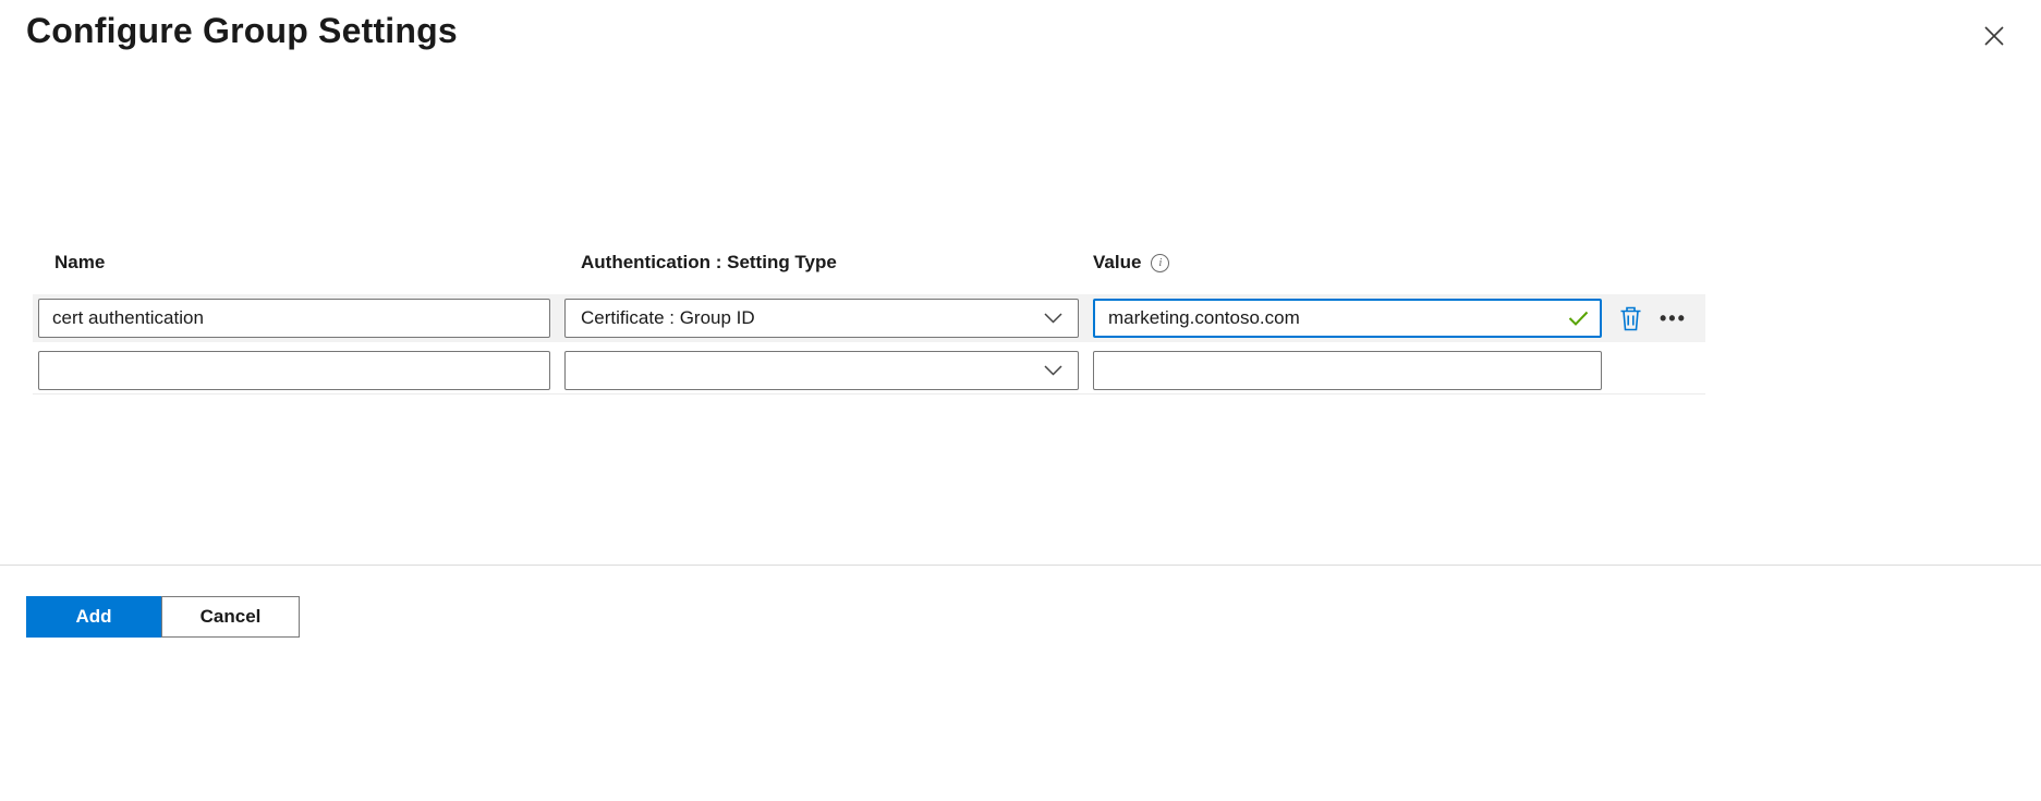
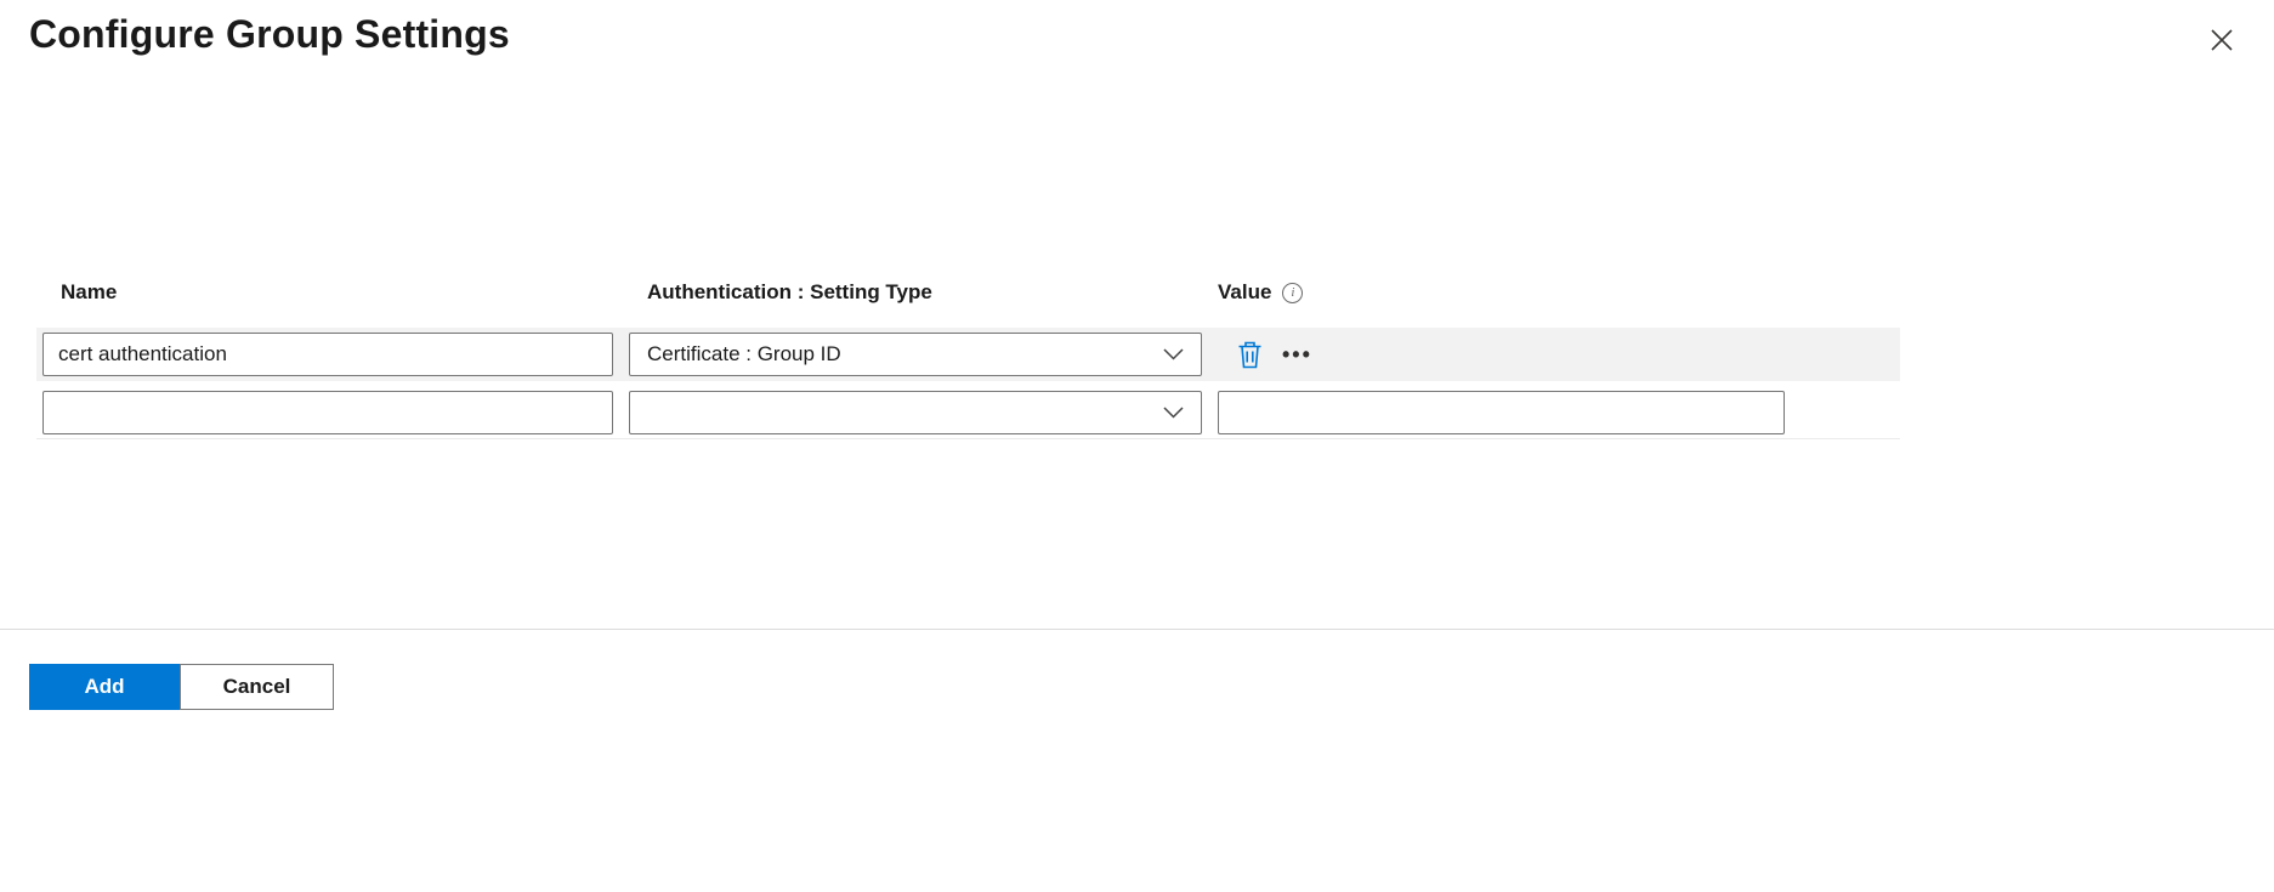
  Configure Group Settings
  Name
  Authentication : Setting Type
  Value
  i
  cert authentication
  Certificate : Group ID
- marketing.contoso.com
  •••
  Add
  Cancel
